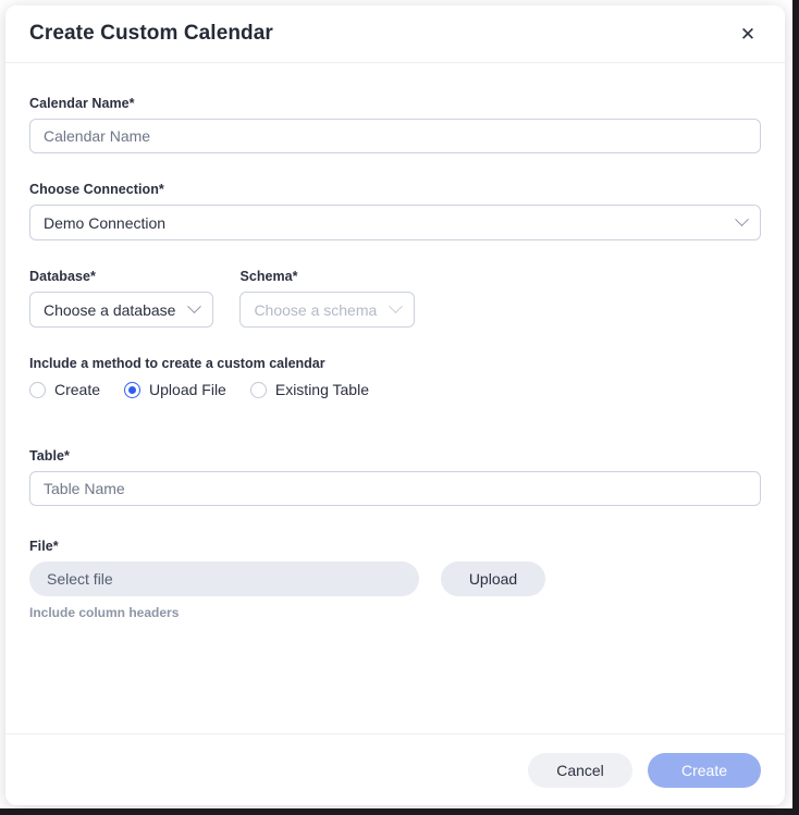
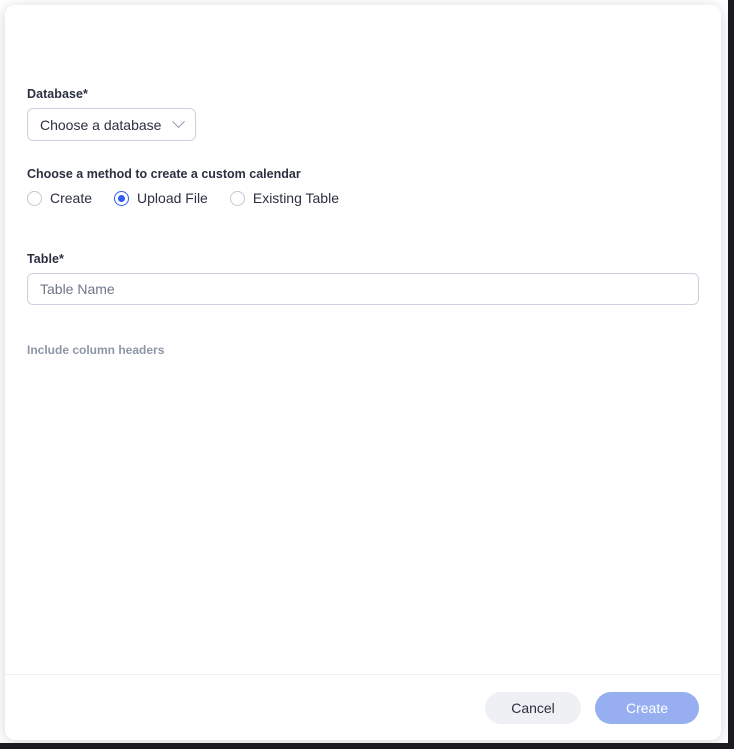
- Create Custom Calendar
- ✕
- Calendar Name*
- Calendar Name
- Choose Connection*
- Demo Connection
  Database*
  Choose a database
- Schema*
- Choose a schema
- Include a method to create a custom calendar
+ Choose a method to create a custom calendar
  Create
  Upload File
  Existing Table
  Table*
  Table Name
- File*
- Select file
- Upload
  Include column headers
  Cancel
  Create
